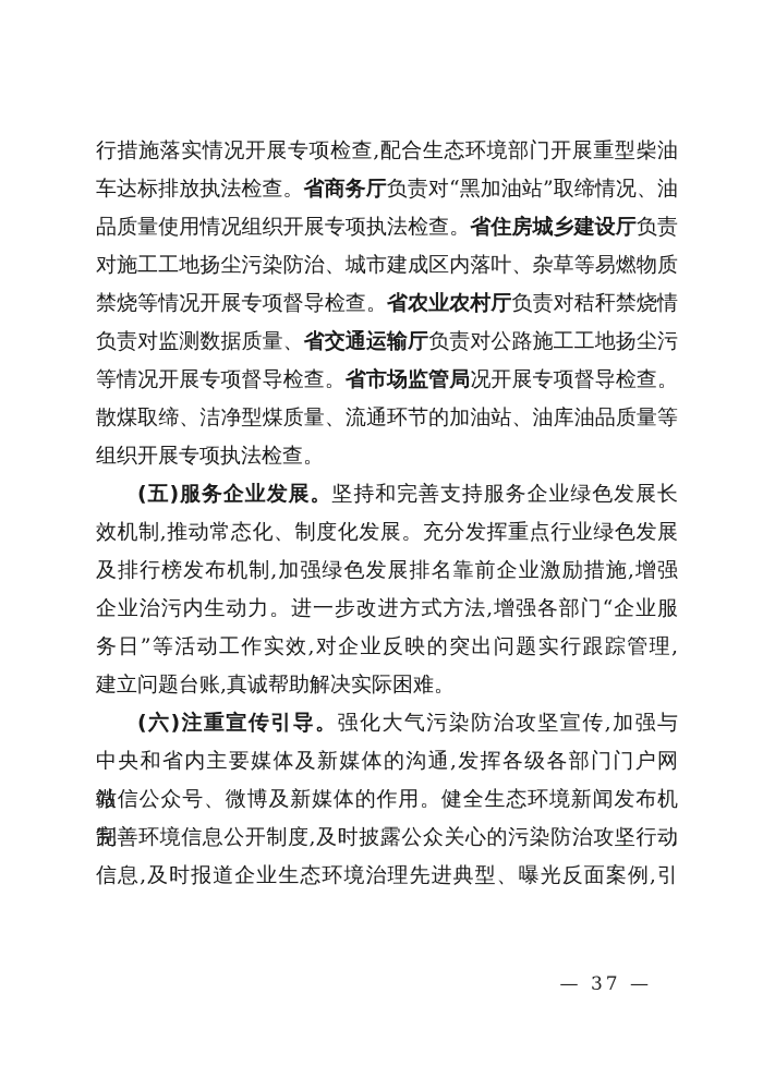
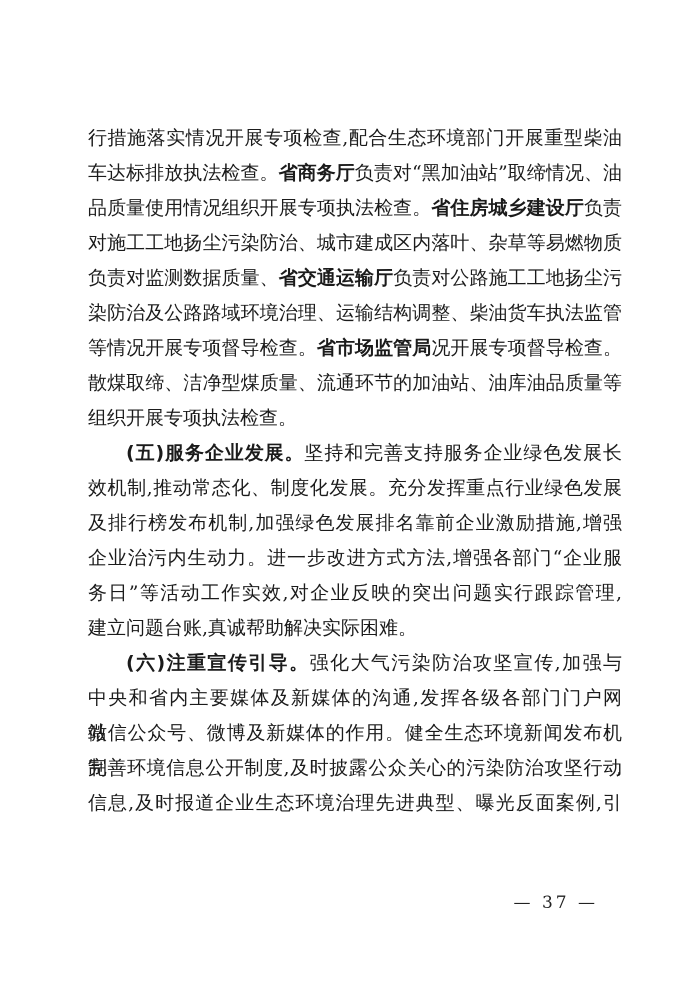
  行措施落实情况开展专项检查,配合生态环境部门开展重型柴油
  车达标排放执法检查。省商务厅负责对“黑加油站”取缔情况、油
  品质量使用情况组织开展专项执法检查。省住房城乡建设厅负责
  对施工工地扬尘污染防治、城市建成区内落叶、杂草等易燃物质
- 禁烧等情况开展专项督导检查。省农业农村厅负责对秸秆禁烧情
  负责对监测数据质量、省交通运输厅负责对公路施工工地扬尘污
+ 染防治及公路路域环境治理、运输结构调整、柴油货车执法监管
  等情况开展专项督导检查。省市场监管局况开展专项督导检查。
  散煤取缔、洁净型煤质量、流通环节的加油站、油库油品质量等
  组织开展专项执法检查。
  (五)服务企业发展。坚持和完善支持服务企业绿色发展长
  效机制,推动常态化、制度化发展。充分发挥重点行业绿色发展
  及排行榜发布机制,加强绿色发展排名靠前企业激励措施,增强
  企业治污内生动力。进一步改进方式方法,增强各部门“企业服
  务日”等活动工作实效,对企业反映的突出问题实行跟踪管理,
  建立问题台账,真诚帮助解决实际困难。
  (六)注重宣传引导。强化大气污染防治攻坚宣传,加强与
  中央和省内主要媒体及新媒体的沟通,发挥各级各部门门户网站、
  微信公众号、微博及新媒体的作用。健全生态环境新闻发布机制,
  完善环境信息公开制度,及时披露公众关心的污染防治攻坚行动
  信息,及时报道企业生态环境治理先进典型、曝光反面案例,引
  — 37 —
